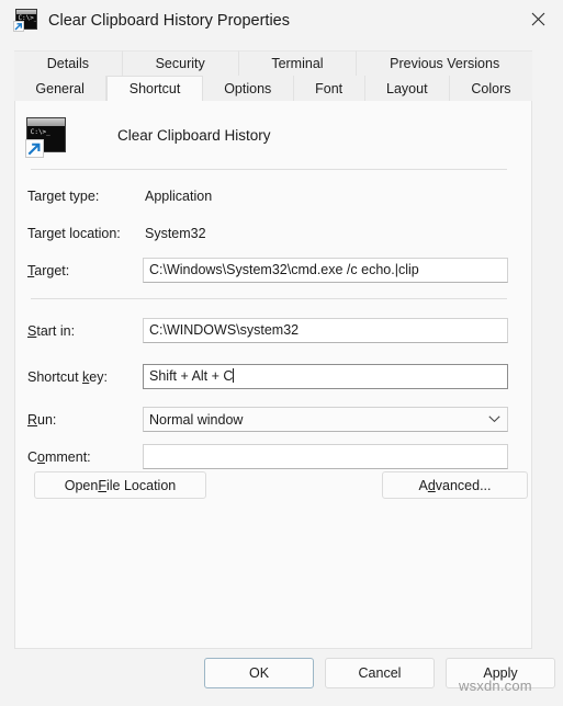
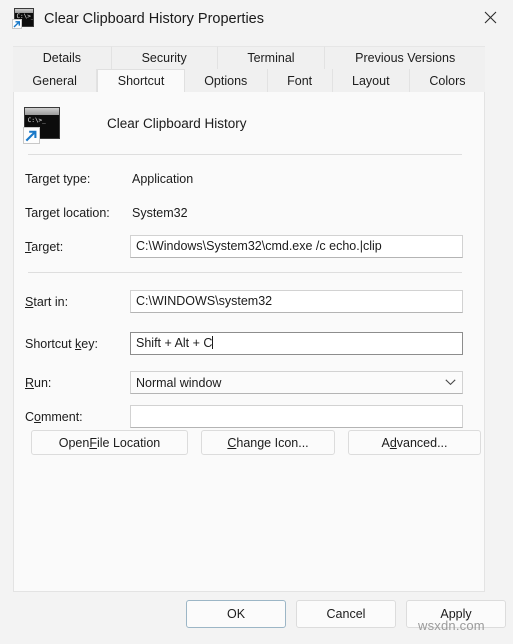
  Clear Clipboard History Properties
  Details
  Security
  Terminal
  Previous Versions
  General
  Shortcut
  Options
  Font
  Layout
  Colors
  Clear Clipboard History
  Target type:
  Application
  Target location:
  System32
  Target:
  C:\Windows\System32\cmd.exe /c echo.|clip
  Start in:
  C:\WINDOWS\system32
  Shortcut key:
  Shift + Alt + C
  Run:
  Normal window
  Comment:
  Open
  F
  ile Location
+ C
+ hange Icon...
  A
  d
  vanced...
  OK
  Cancel
  Apply
  wsxdn.com
